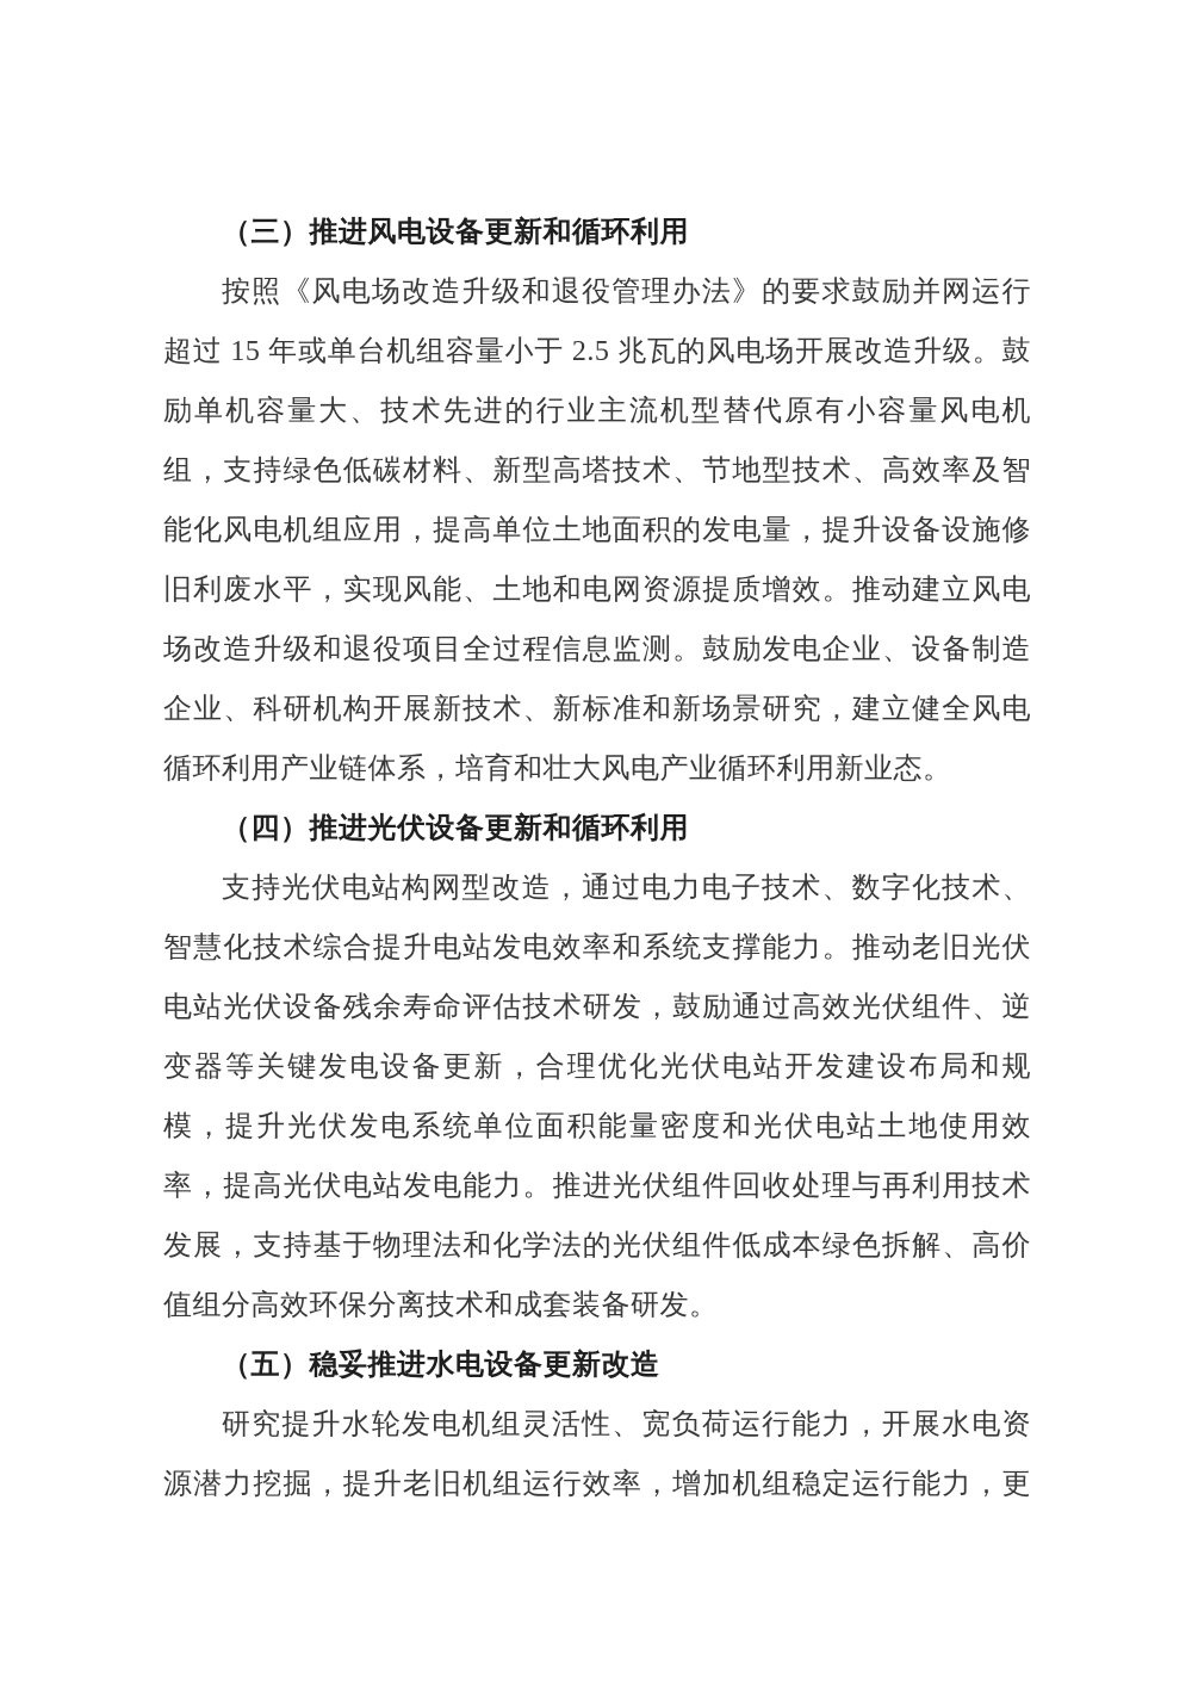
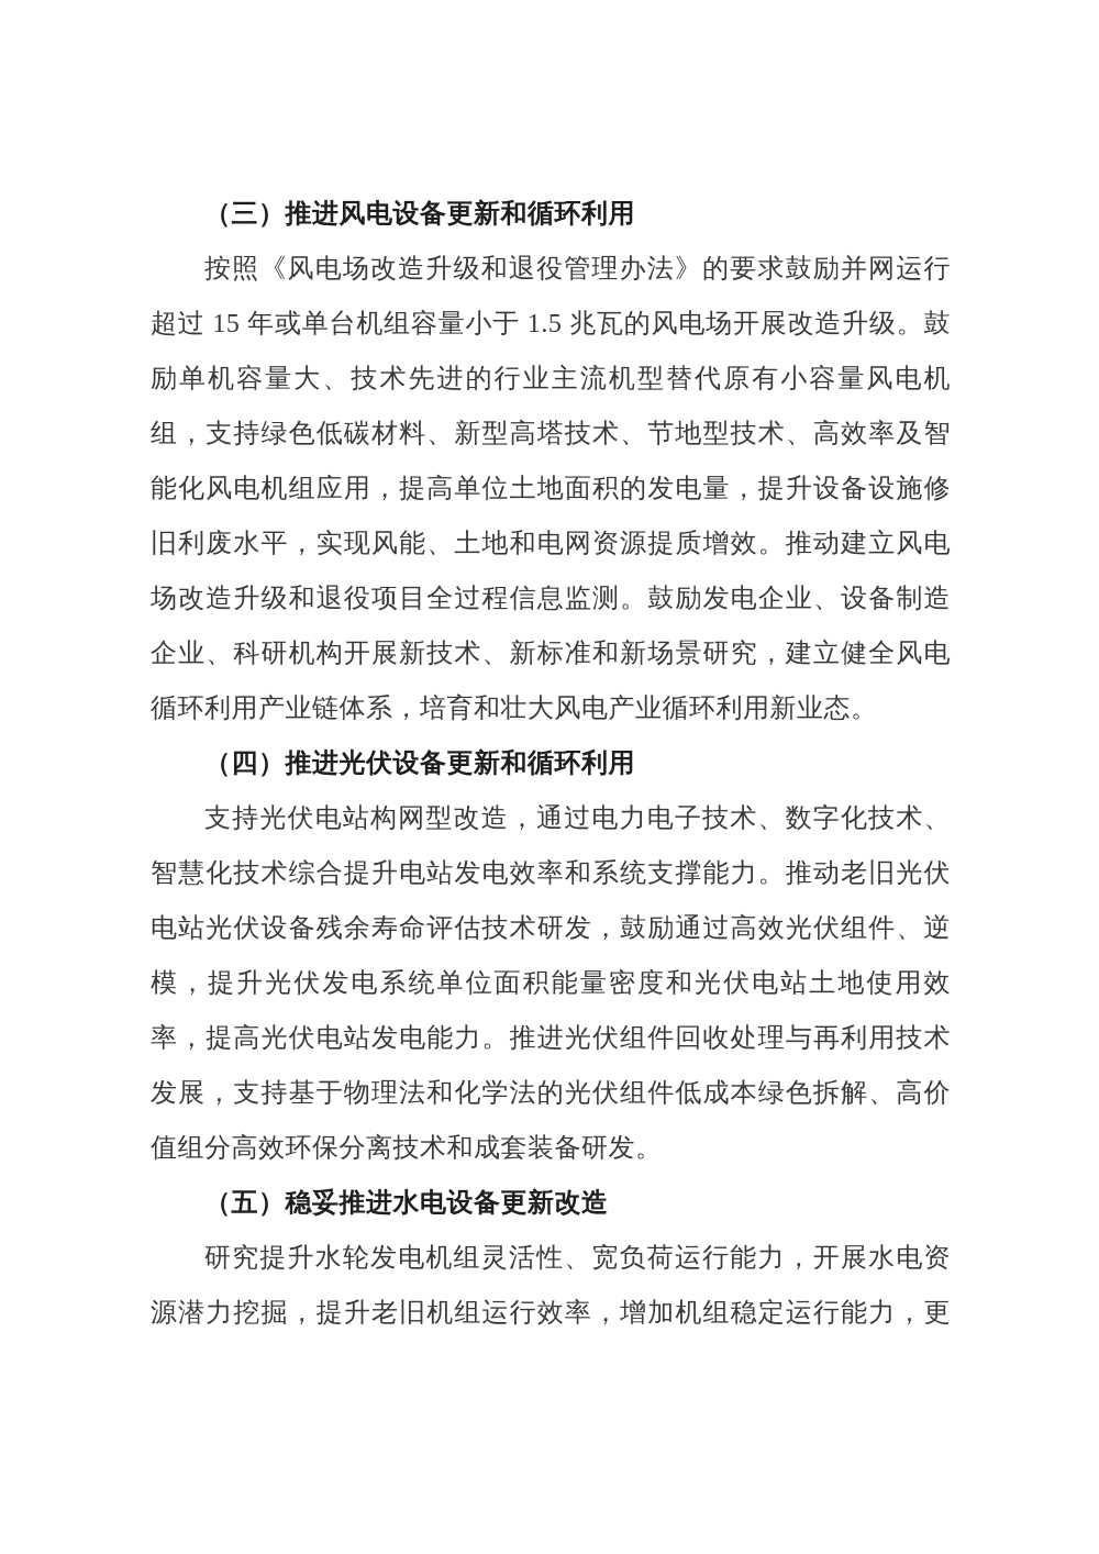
  （三）推进风电设备更新和循环利用
  按照《风电场改造升级和退役管理办法》的要求鼓励并网运行
- 超过 15 年或单台机组容量小于 2.5 兆瓦的风电场开展改造升级。鼓
+ 超过 15 年或单台机组容量小于 1.5 兆瓦的风电场开展改造升级。鼓
  励单机容量大、技术先进的行业主流机型替代原有小容量风电机
  组，支持绿色低碳材料、新型高塔技术、节地型技术、高效率及智
  能化风电机组应用，提高单位土地面积的发电量，提升设备设施修
  旧利废水平，实现风能、土地和电网资源提质增效。推动建立风电
  场改造升级和退役项目全过程信息监测。鼓励发电企业、设备制造
  企业、科研机构开展新技术、新标准和新场景研究，建立健全风电
  循环利用产业链体系，培育和壮大风电产业循环利用新业态。
  （四）推进光伏设备更新和循环利用
  支持光伏电站构网型改造，通过电力电子技术、数字化技术、
  智慧化技术综合提升电站发电效率和系统支撑能力。推动老旧光伏
  电站光伏设备残余寿命评估技术研发，鼓励通过高效光伏组件、逆
- 变器等关键发电设备更新，合理优化光伏电站开发建设布局和规
  模，提升光伏发电系统单位面积能量密度和光伏电站土地使用效
  率，提高光伏电站发电能力。推进光伏组件回收处理与再利用技术
  发展，支持基于物理法和化学法的光伏组件低成本绿色拆解、高价
  值组分高效环保分离技术和成套装备研发。
  （五）稳妥推进水电设备更新改造
  研究提升水轮发电机组灵活性、宽负荷运行能力，开展水电资
  源潜力挖掘，提升老旧机组运行效率，增加机组稳定运行能力，更
